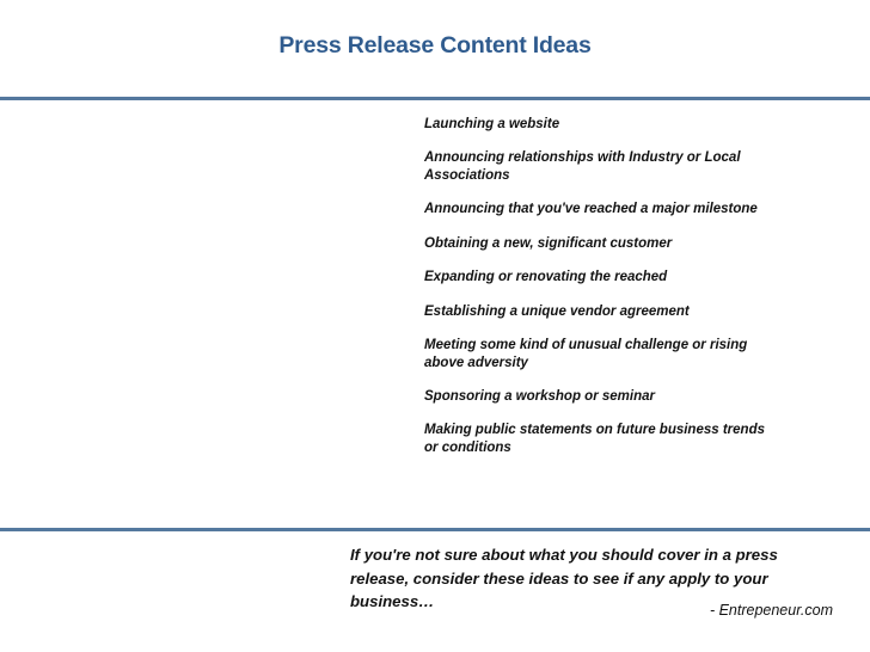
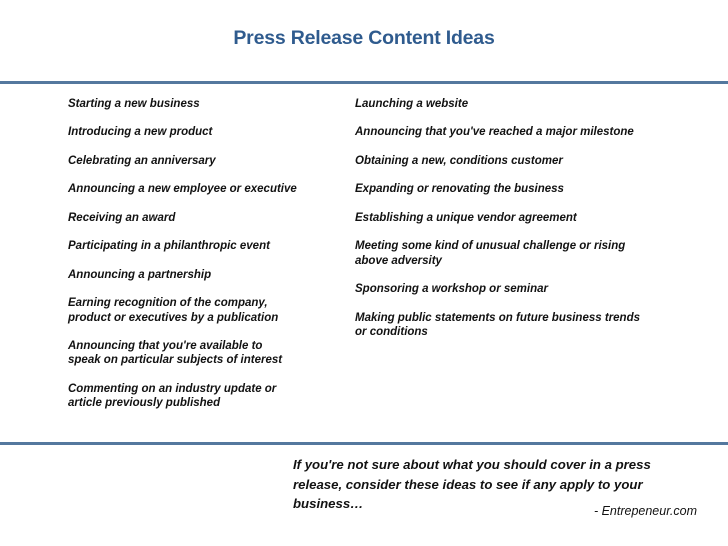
  Press Release Content Ideas
+ Starting a new business
+ Introducing a new product
+ Celebrating an anniversary
+ Announcing a new employee or executive
+ Receiving an award
+ Participating in a philanthropic event
+ Announcing a partnership
+ Earning recognition of the company,
+ product or executives by a publication
+ Announcing that you're available to
+ speak on particular subjects of interest
+ Commenting on an industry update or
+ article previously published
  Launching a website
- Announcing relationships with Industry or Local
- Associations
  Announcing that you've reached a major milestone
- Obtaining a new, significant customer
+ Obtaining a new, conditions customer
- Expanding or renovating the reached
+ Expanding or renovating the business
  Establishing a unique vendor agreement
  Meeting some kind of unusual challenge or rising
  above adversity
  Sponsoring a workshop or seminar
  Making public statements on future business trends
  or conditions
  If you're not sure about what you should cover in a press
  release, consider these ideas to see if any apply to your
  business…
  - Entrepeneur.com
